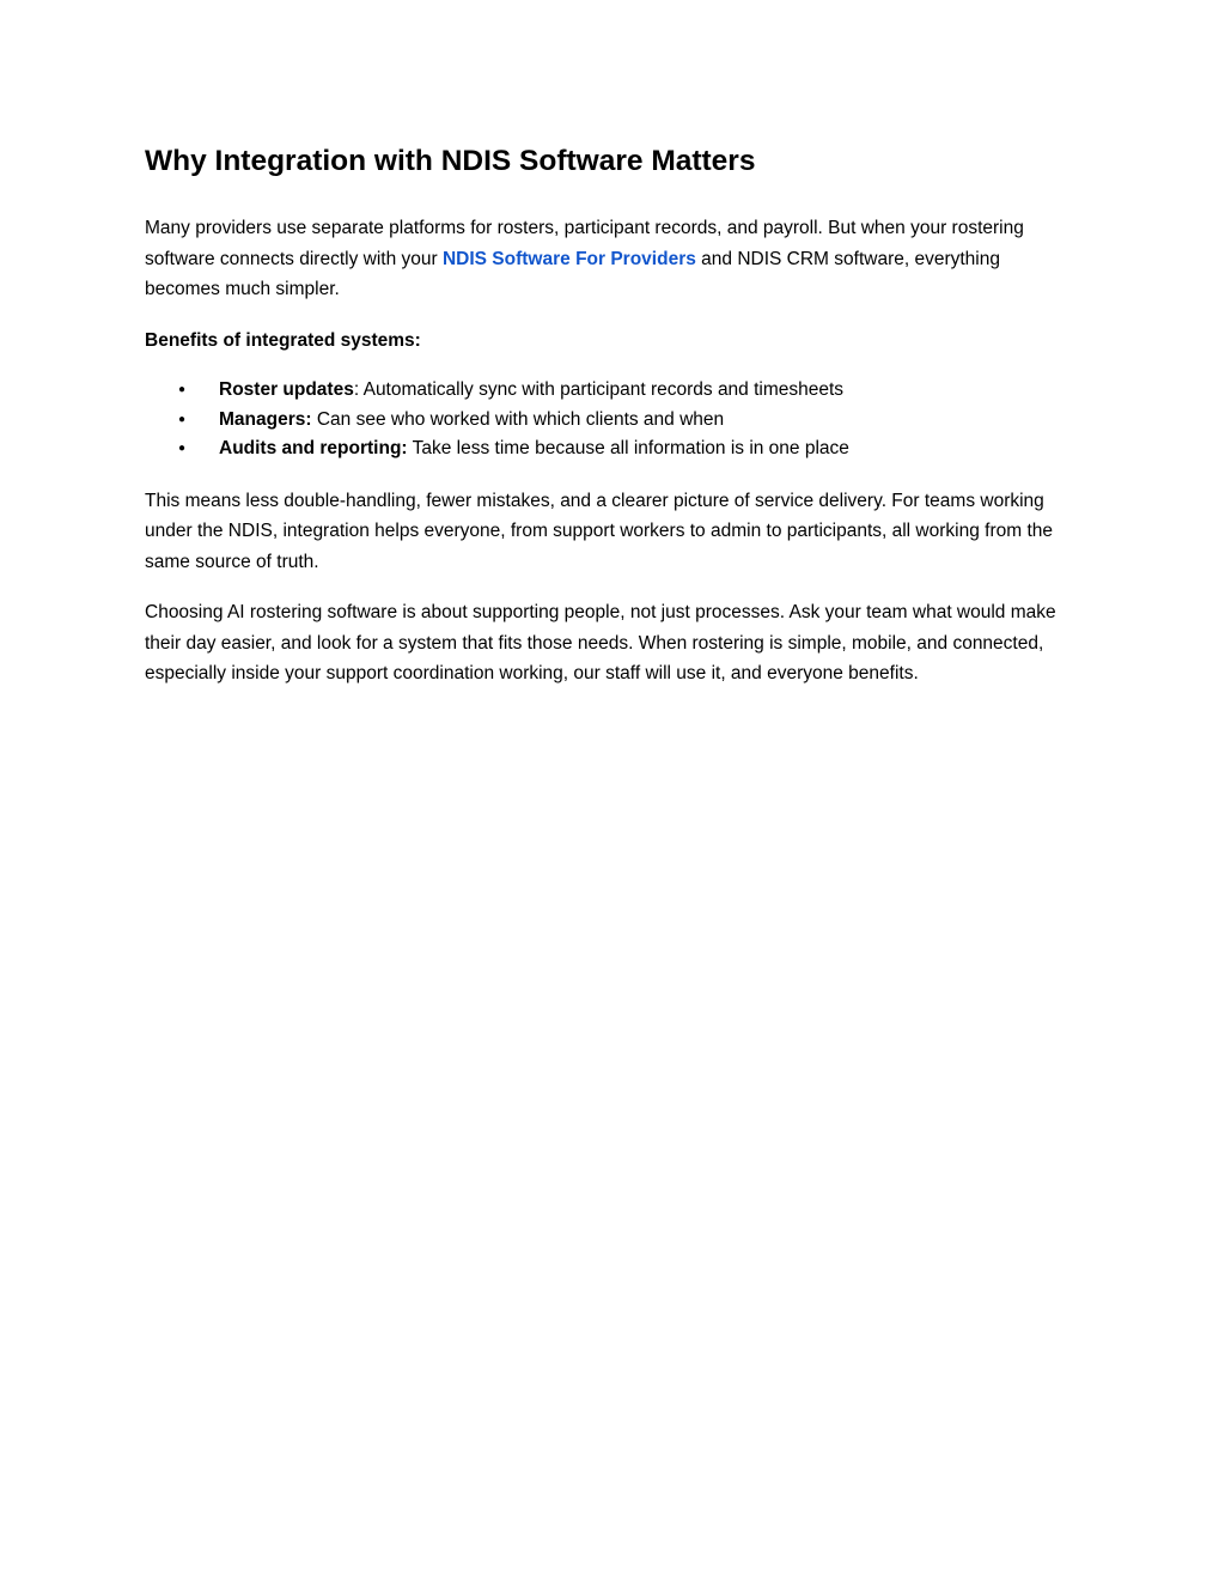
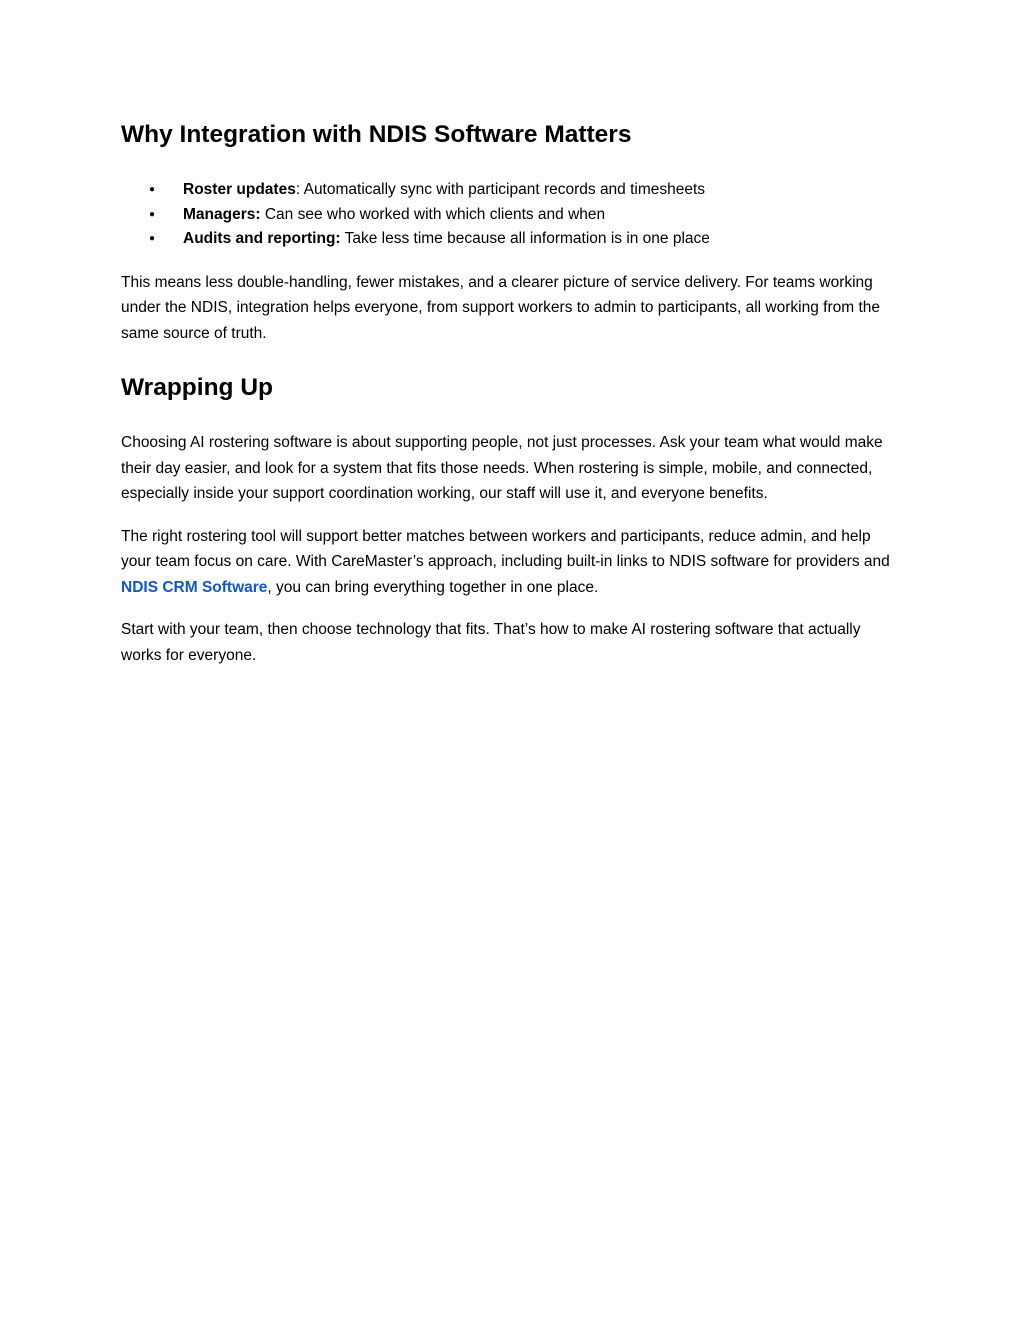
  Why Integration with NDIS Software Matters
- Many providers use separate platforms for rosters, participant records, and payroll. But when your rostering software connects directly with your NDIS Software For Providers and NDIS CRM software, everything becomes much simpler.
- Benefits of integrated systems:
  ●
  Roster updates: Automatically sync with participant records and timesheets
  ●
  Managers: Can see who worked with which clients and when
  ●
  Audits and reporting: Take less time because all information is in one place
  This means less double-handling, fewer mistakes, and a clearer picture of service delivery. For teams working under the NDIS, integration helps everyone, from support workers to admin to participants, all working from the same source of truth.
+ Wrapping Up
  Choosing AI rostering software is about supporting people, not just processes. Ask your team what would make their day easier, and look for a system that fits those needs. When rostering is simple, mobile, and connected, especially inside your support coordination working, our staff will use it, and everyone benefits.
+ The right rostering tool will support better matches between workers and participants, reduce admin, and help your team focus on care. With CareMaster’s approach, including built-in links to NDIS software for providers and NDIS CRM Software, you can bring everything together in one place.
+ Start with your team, then choose technology that fits. That’s how to make AI rostering software that actually works for everyone.
